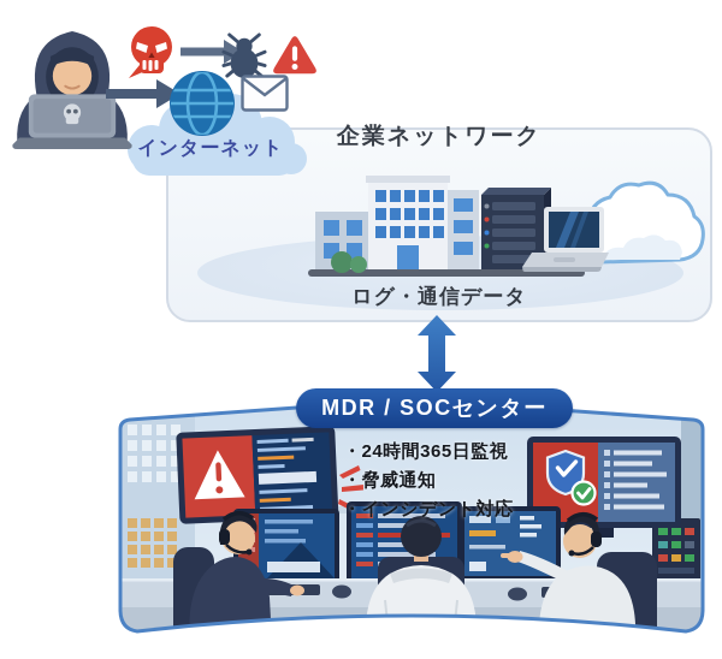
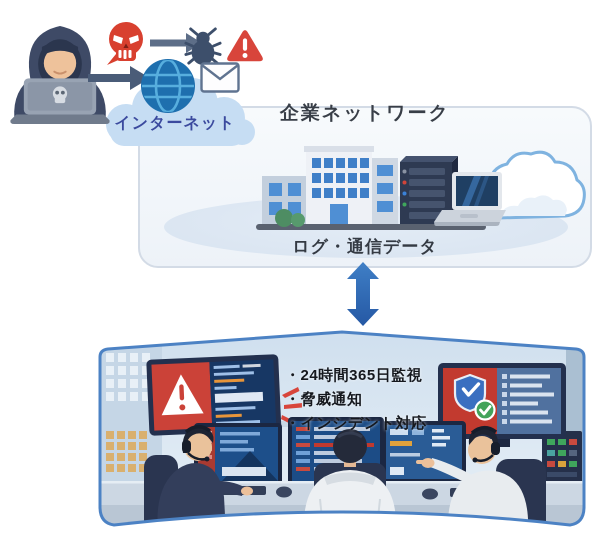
  企業ネットワーク
  ログ・通信データ
  インターネット
  ・24時間365日監視
  ・脅威通知
  ・インシデント対応
- MDR / SOCセンター
